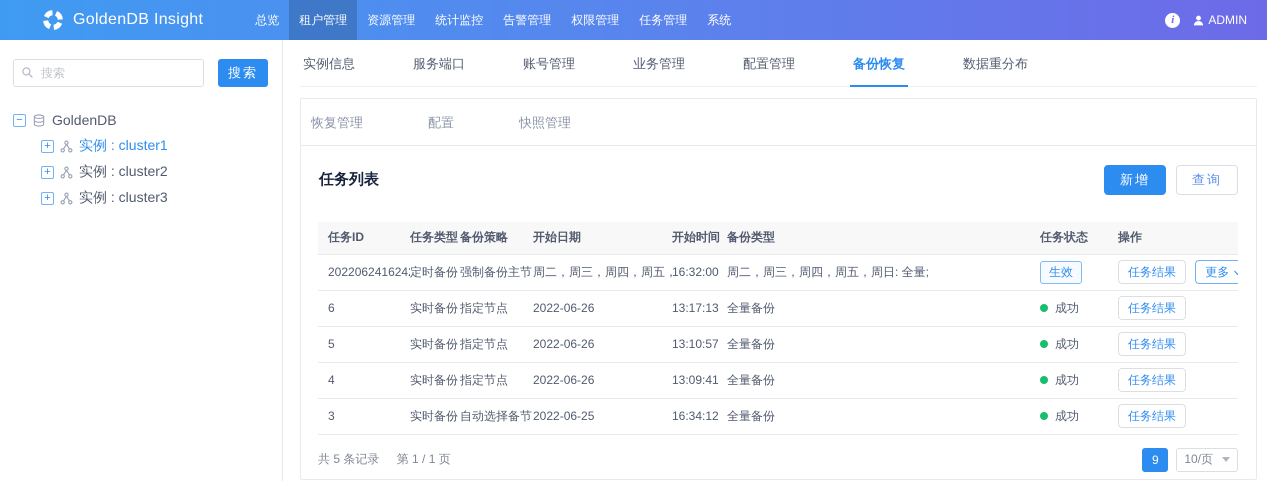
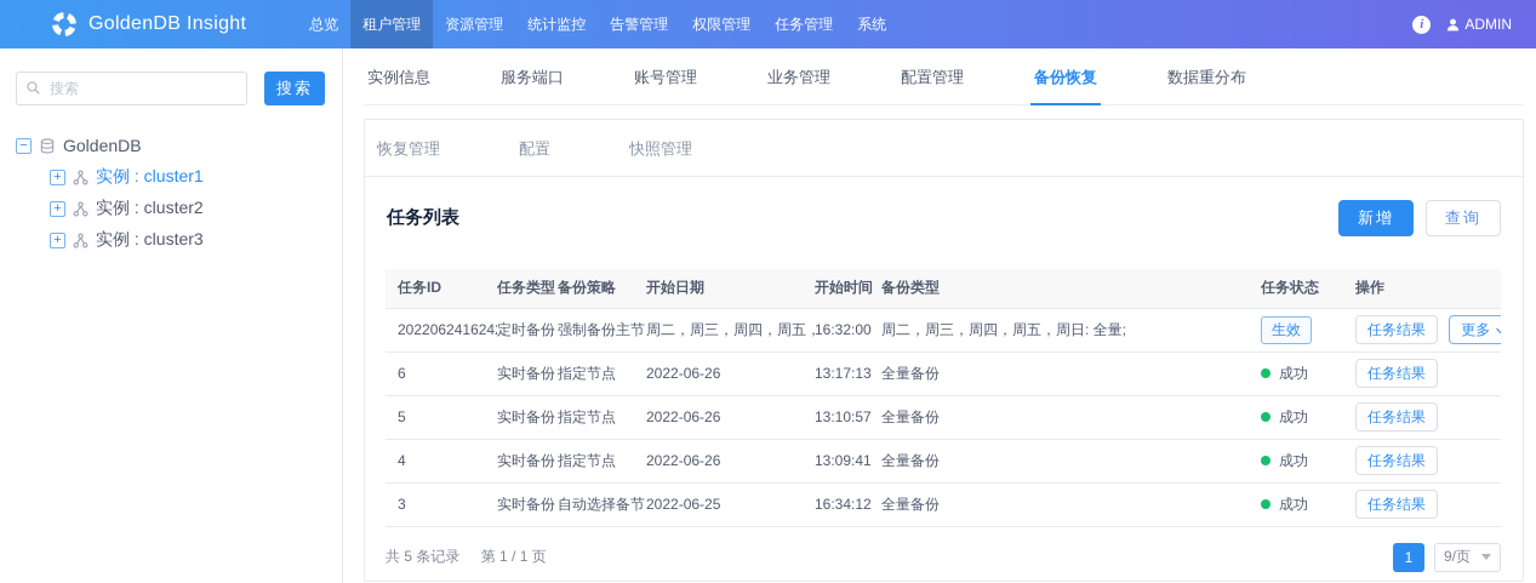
  GoldenDB Insight
  总览
  租户管理
  资源管理
  统计监控
  告警管理
  权限管理
  任务管理
  系统
  i
  ADMIN
  搜索
  搜索
  −
  GoldenDB
  +
  实例 : cluster1
  +
  实例 : cluster2
  +
  实例 : cluster3
  实例信息
  服务端口
  账号管理
  业务管理
  配置管理
  备份恢复
  数据重分布
  恢复管理
  配置
  快照管理
  任务列表
  新增
  查询
  任务ID	任务类型	备份策略	开始日期	开始时间	备份类型	任务状态	操作
  202206241624	定时备份	强制备份主节	周二，周三，周四，周五，	16:32:00	周二，周三，周四，周五，周日: 全量;	生效	任务结果 更多
  6	实时备份	指定节点	2022-06-26	13:17:13	全量备份	成功	任务结果
  5	实时备份	指定节点	2022-06-26	13:10:57	全量备份	成功	任务结果
  4	实时备份	指定节点	2022-06-26	13:09:41	全量备份	成功	任务结果
  3	实时备份	自动选择备节	2022-06-25	16:34:12	全量备份	成功	任务结果
  共 5 条记录 第 1 / 1 页
- 9
+ 1
- 10/页
+ 9/页
